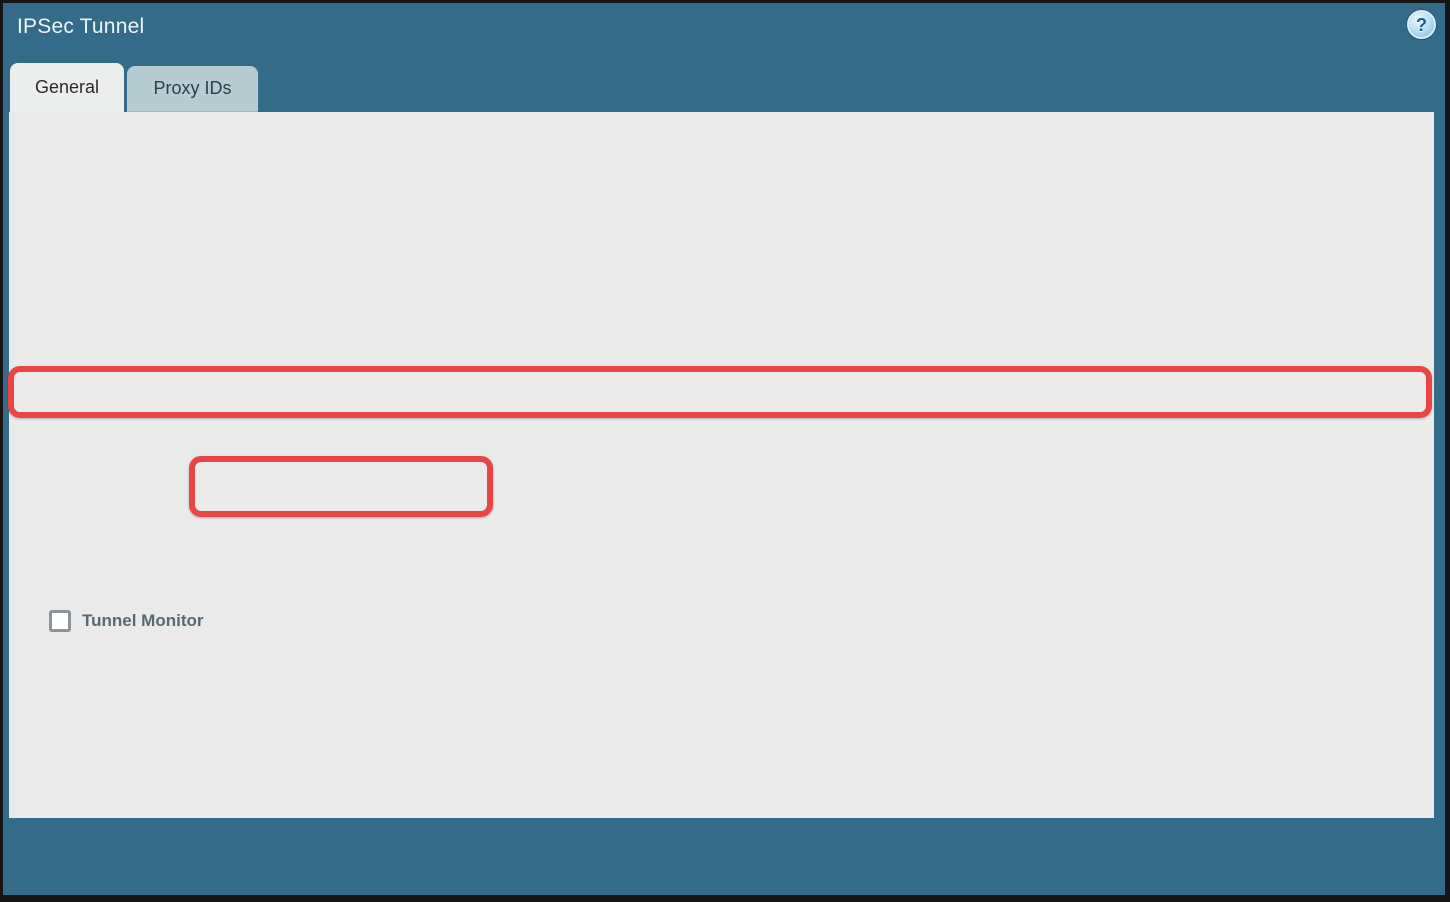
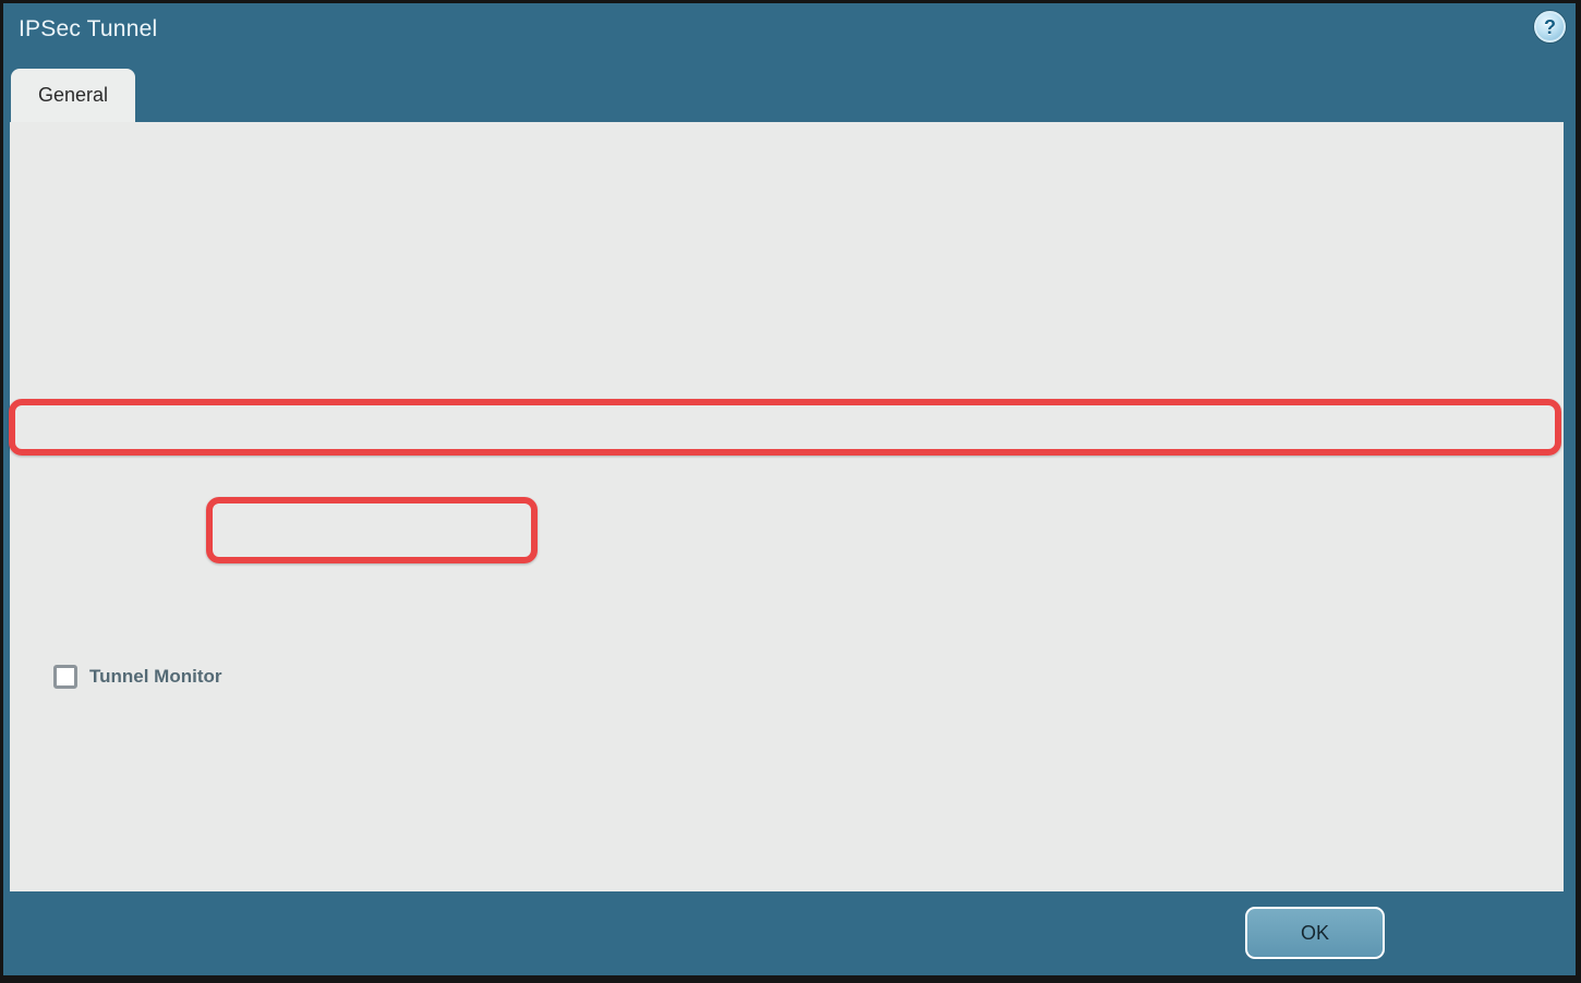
  IPSec Tunnel
  ?
  General
- Proxy IDs
  Tunnel Monitor
+ OK
